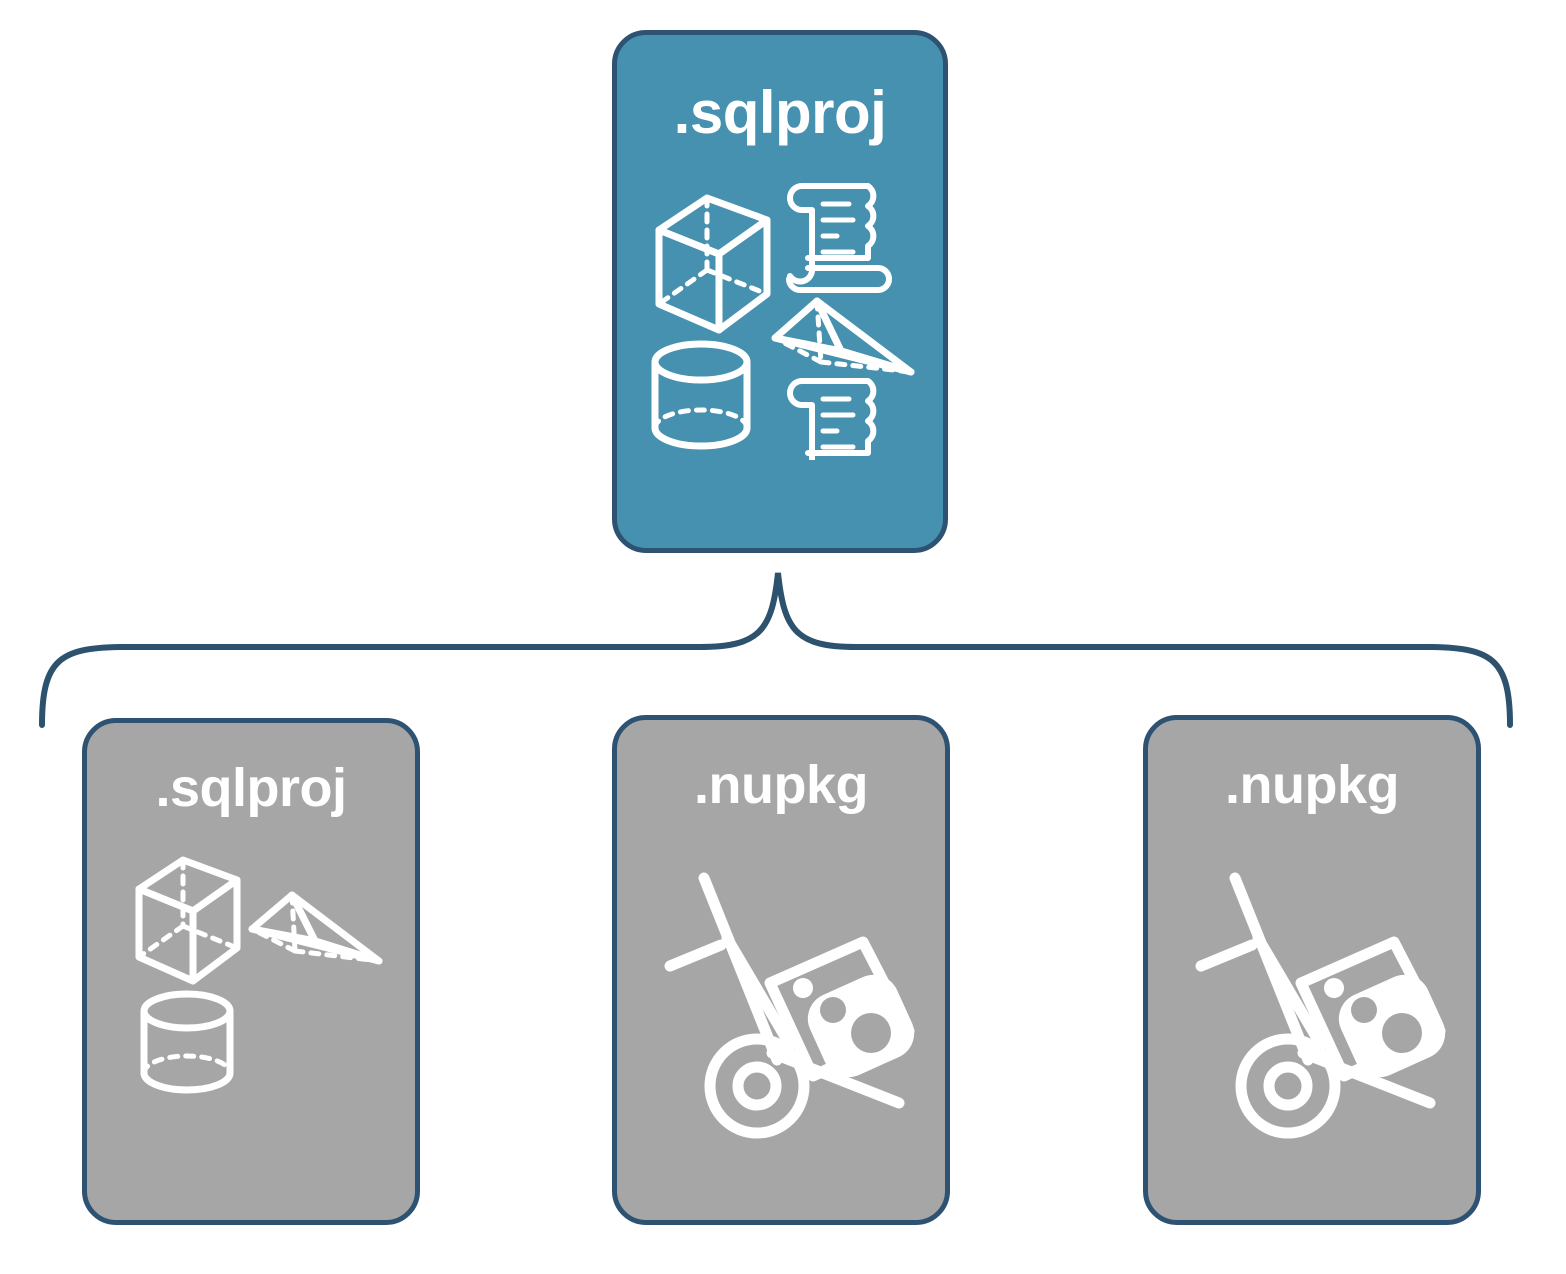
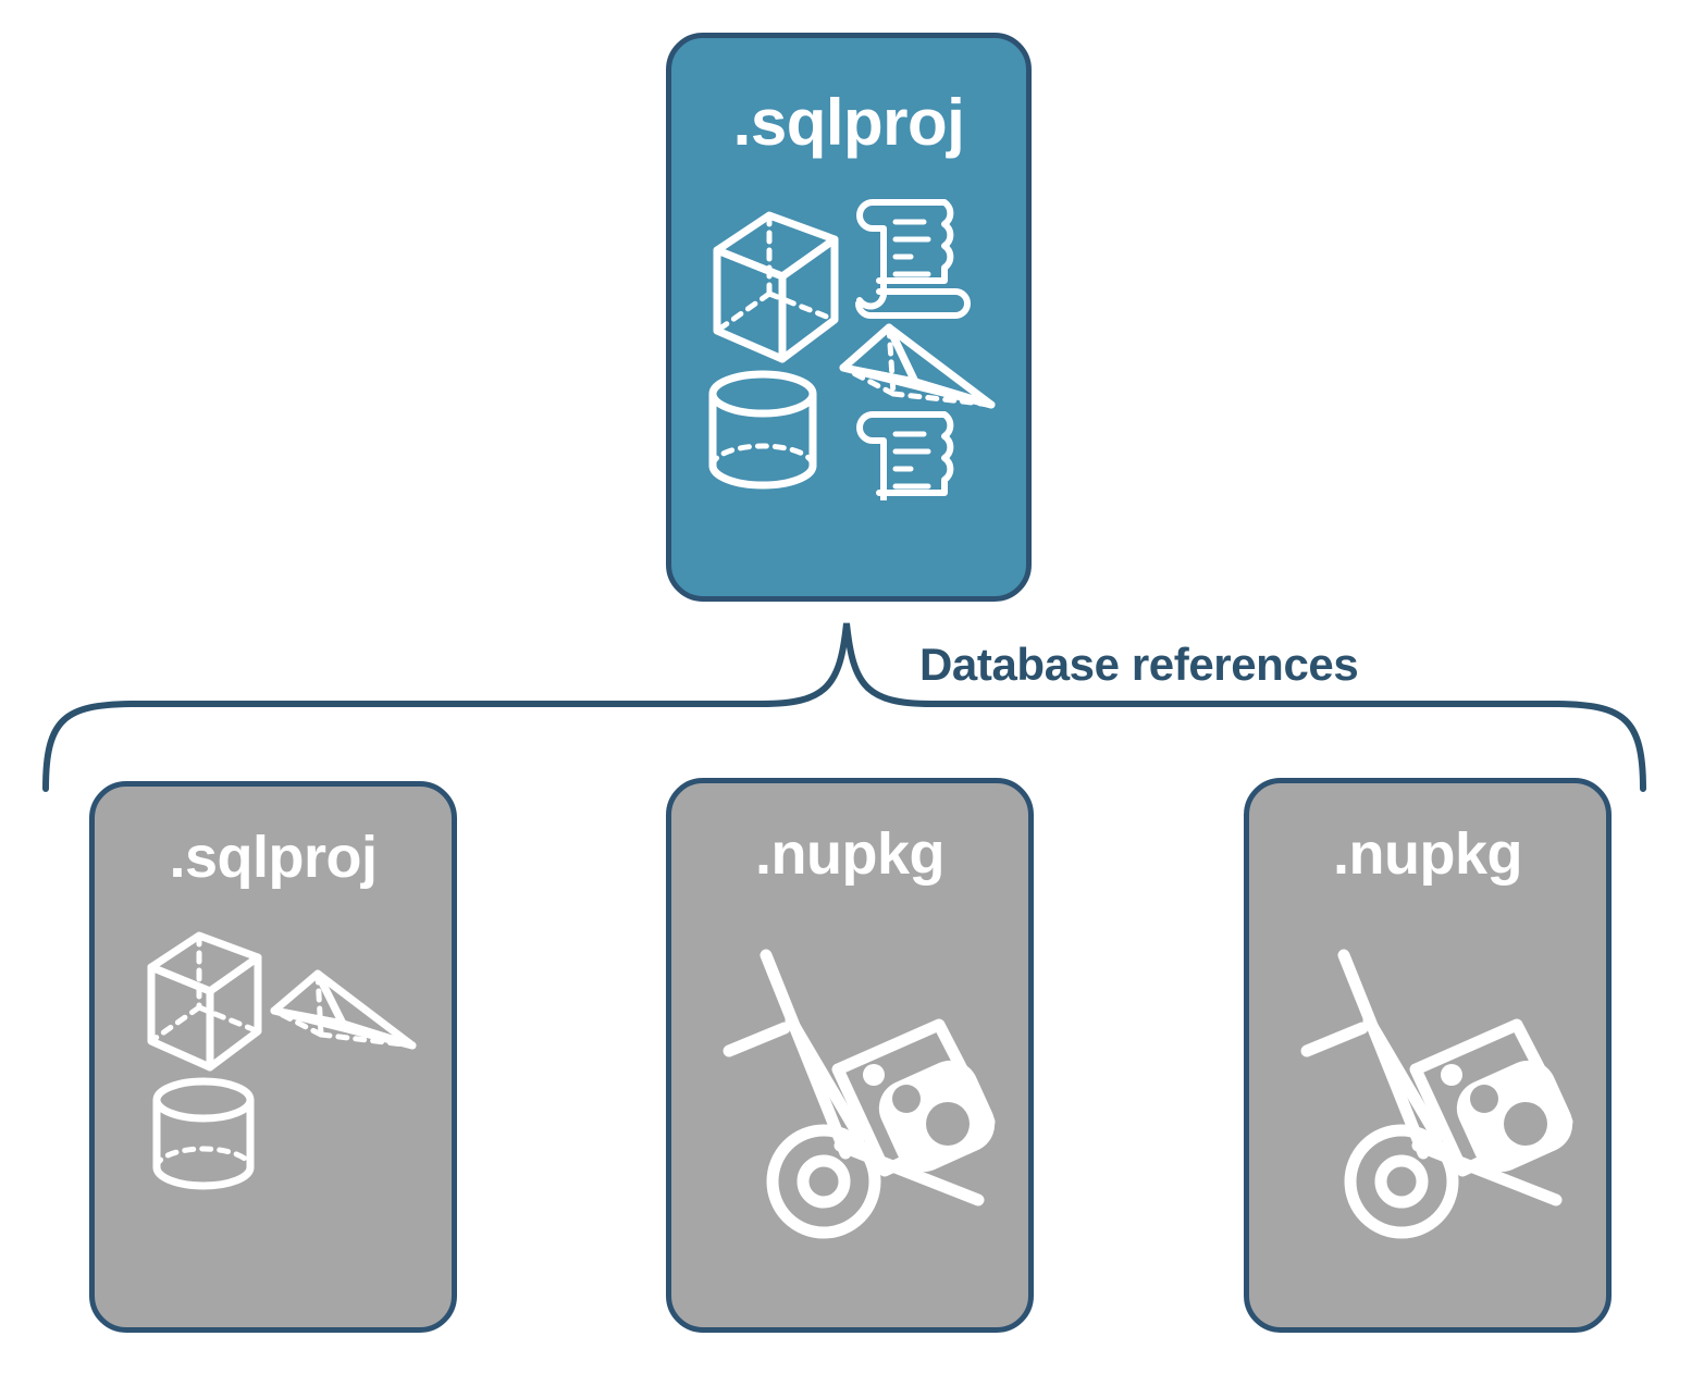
  .sqlproj
+ Database references
  .sqlproj
  .nupkg
  .nupkg
